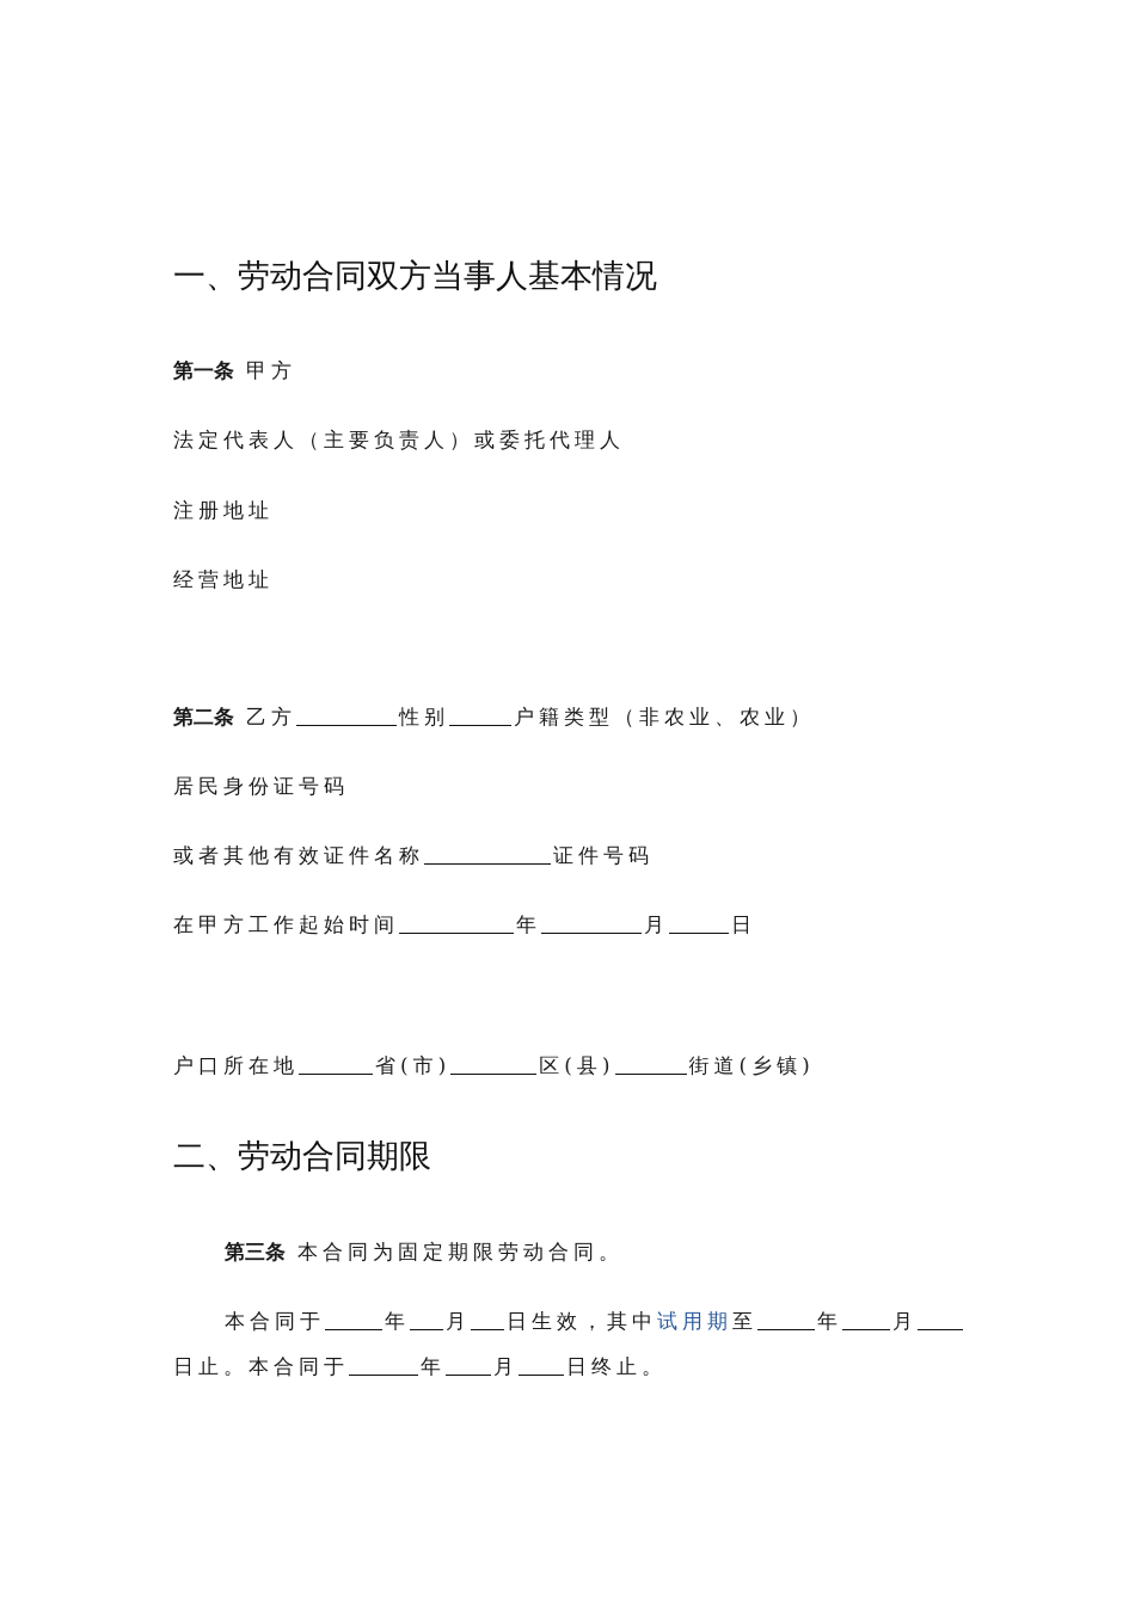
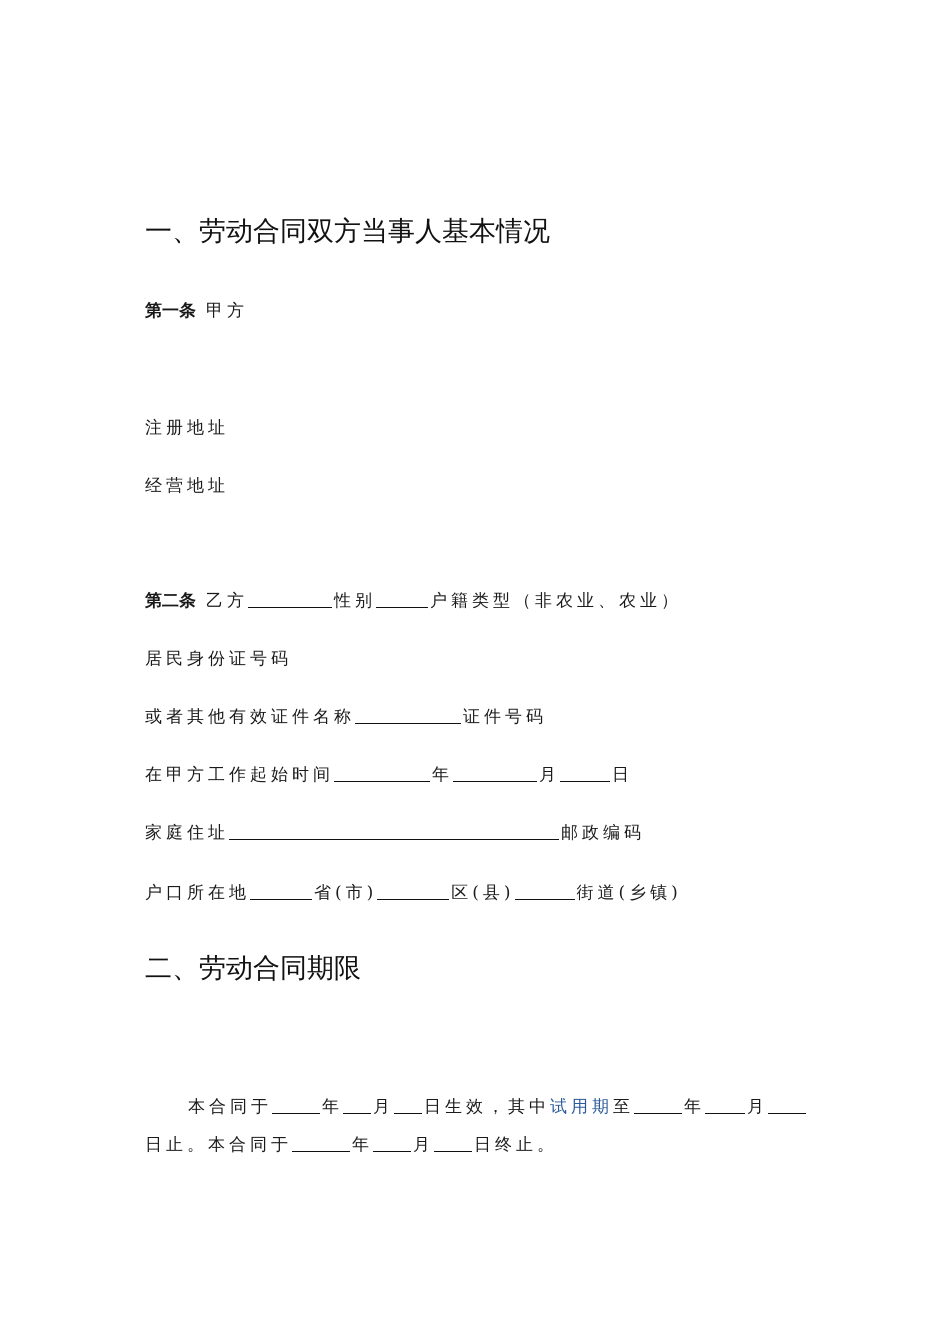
  一、劳动合同双方当事人基本情况
  第一条 甲方
- 法定代表人（主要负责人）或委托代理人
  注册地址
  经营地址
  第二条 乙方 性别 户籍类型（非农业、农业）
  居民身份证号码
  或者其他有效证件名称 证件号码
  在甲方工作起始时间 年 月 日
+ 家庭住址 邮政编码
  户口所在地 省(市) 区(县) 街道(乡镇)
  二、劳动合同期限
- 第三条 本合同为固定期限劳动合同。
  本合同于 年 月 日生效，其中试用期至 年 月
  日止。本合同于 年 月 日终止。
